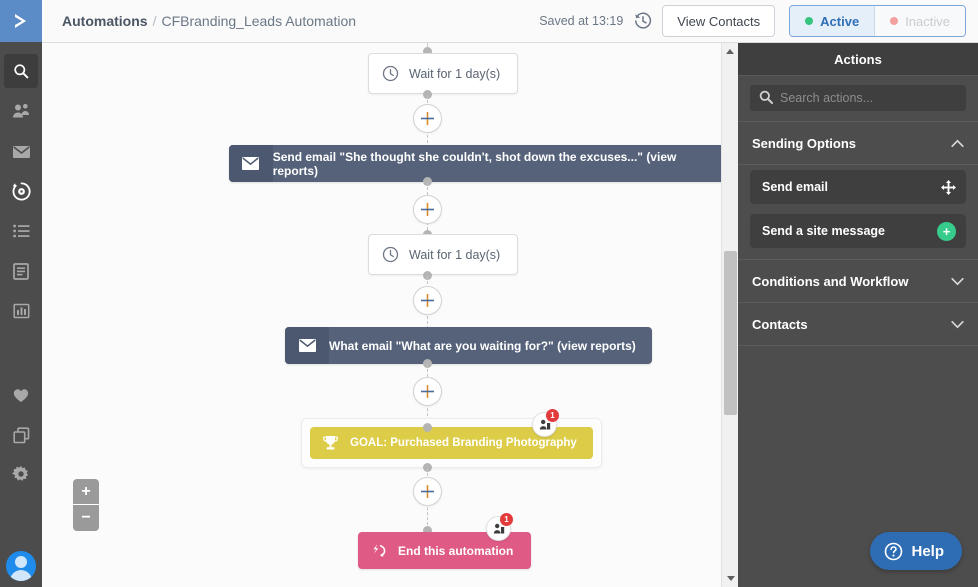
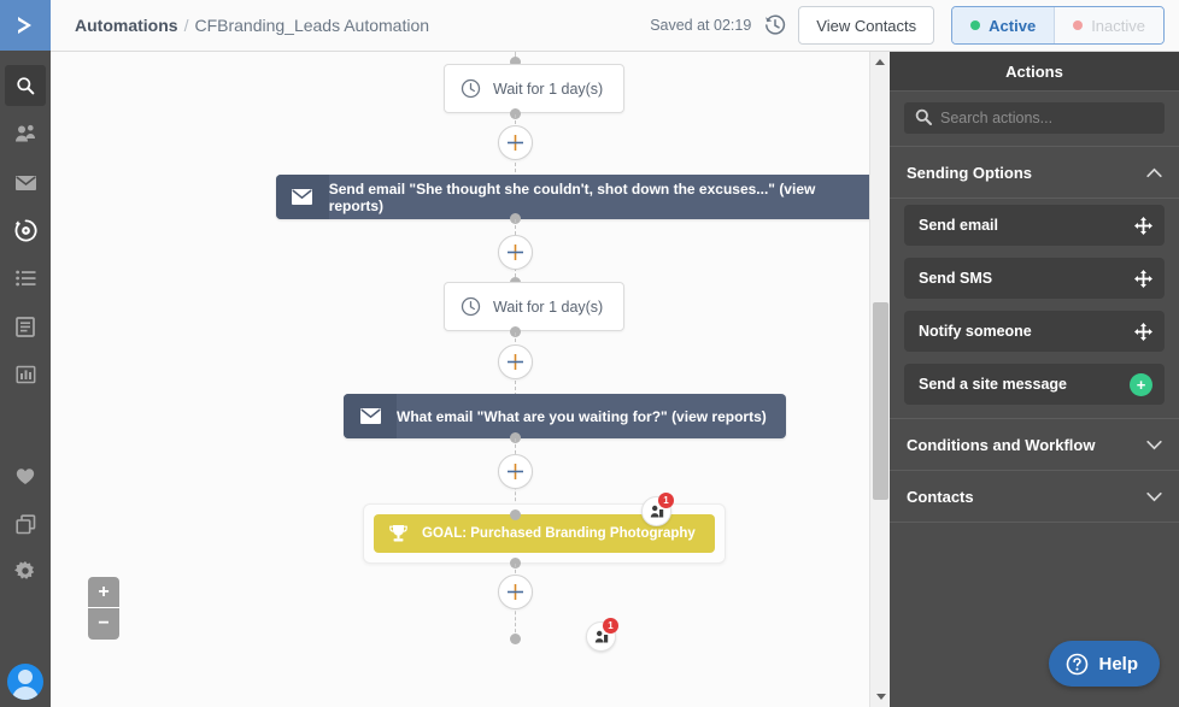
  Automations / CFBranding_Leads Automation
- Saved at 13:19
+ Saved at 02:19
  View Contacts
  Active
  Inactive
  Wait for 1 day(s)
  Send email "She thought she couldn't, shot down the excuses..." (view reports)
  Wait for 1 day(s)
  What email "What are you waiting for?" (view reports)
  GOAL: Purchased Branding Photography
  1
- End this automation
  1
  +
  −
  Actions
  Search actions...
  Sending Options
  Send email
+ Send SMS
+ Notify someone
  Send a site message
  +
  Conditions and Workflow
  Contacts
  Help
